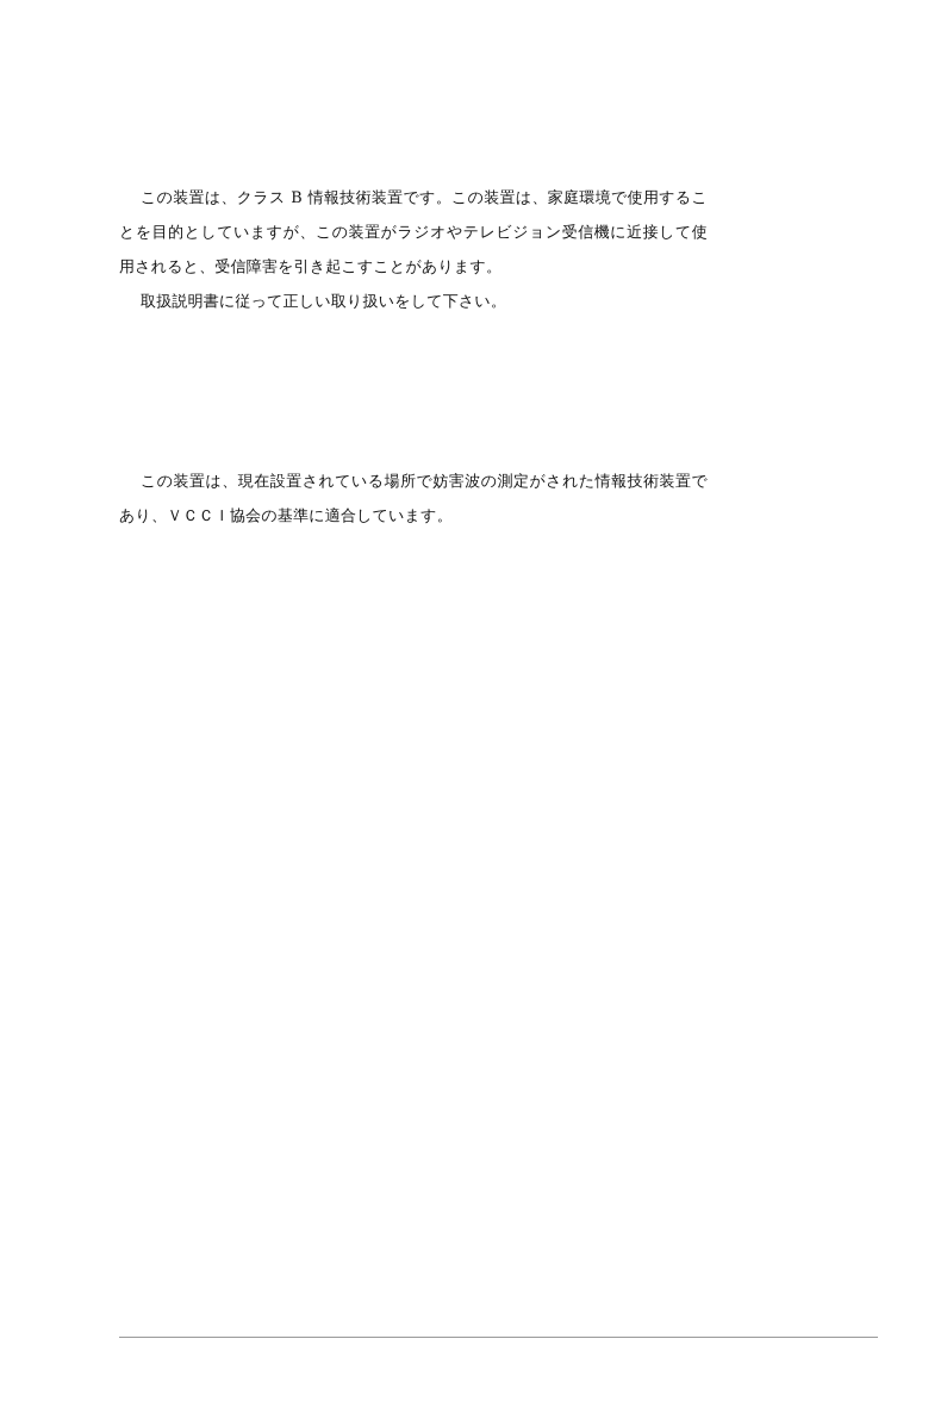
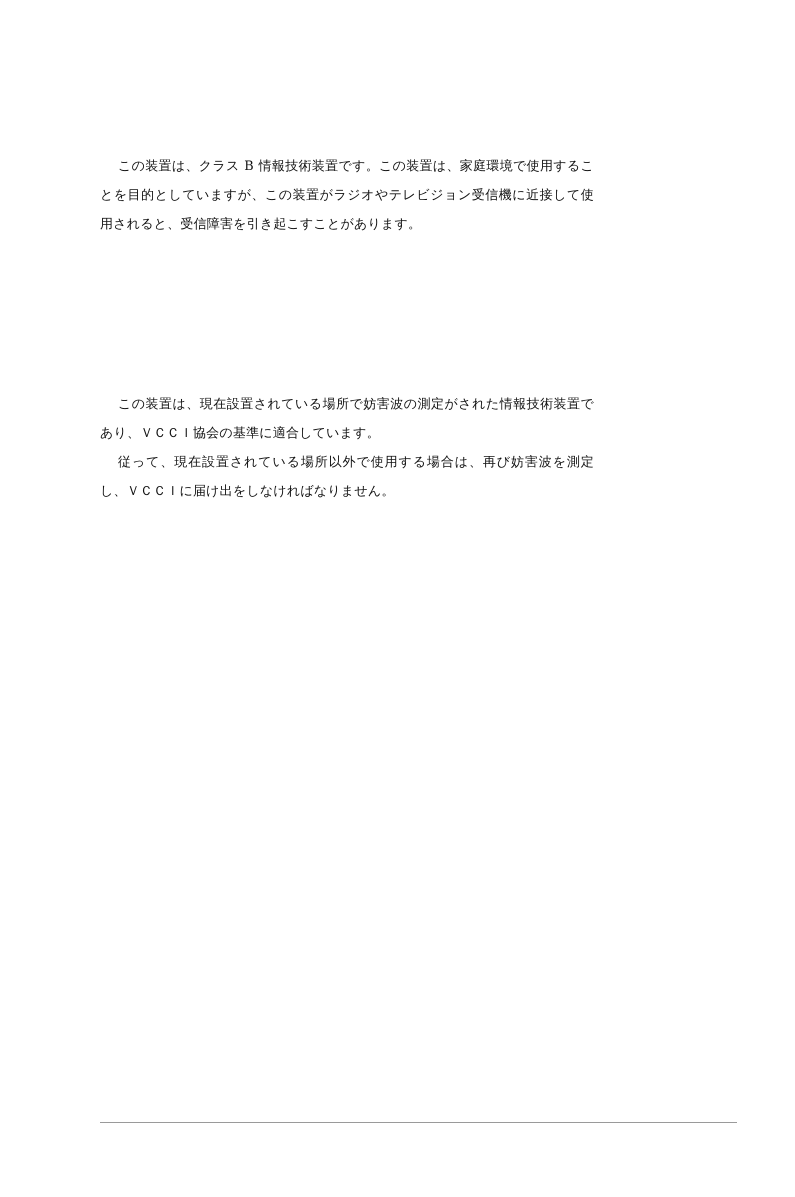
  この装置は、クラス B 情報技術装置です。この装置は、家庭環境で使用することを目的としていますが、この装置がラジオやテレビジョン受信機に近接して使用されると、受信障害を引き起こすことがあります。
- 取扱説明書に従って正しい取り扱いをして下さい。
  この装置は、現在設置されている場所で妨害波の測定がされた情報技術装置であり、ＶＣＣＩ協会の基準に適合しています。
+ 従って、現在設置されている場所以外で使用する場合は、再び妨害波を測定し、ＶＣＣＩに届け出をしなければなりません。
